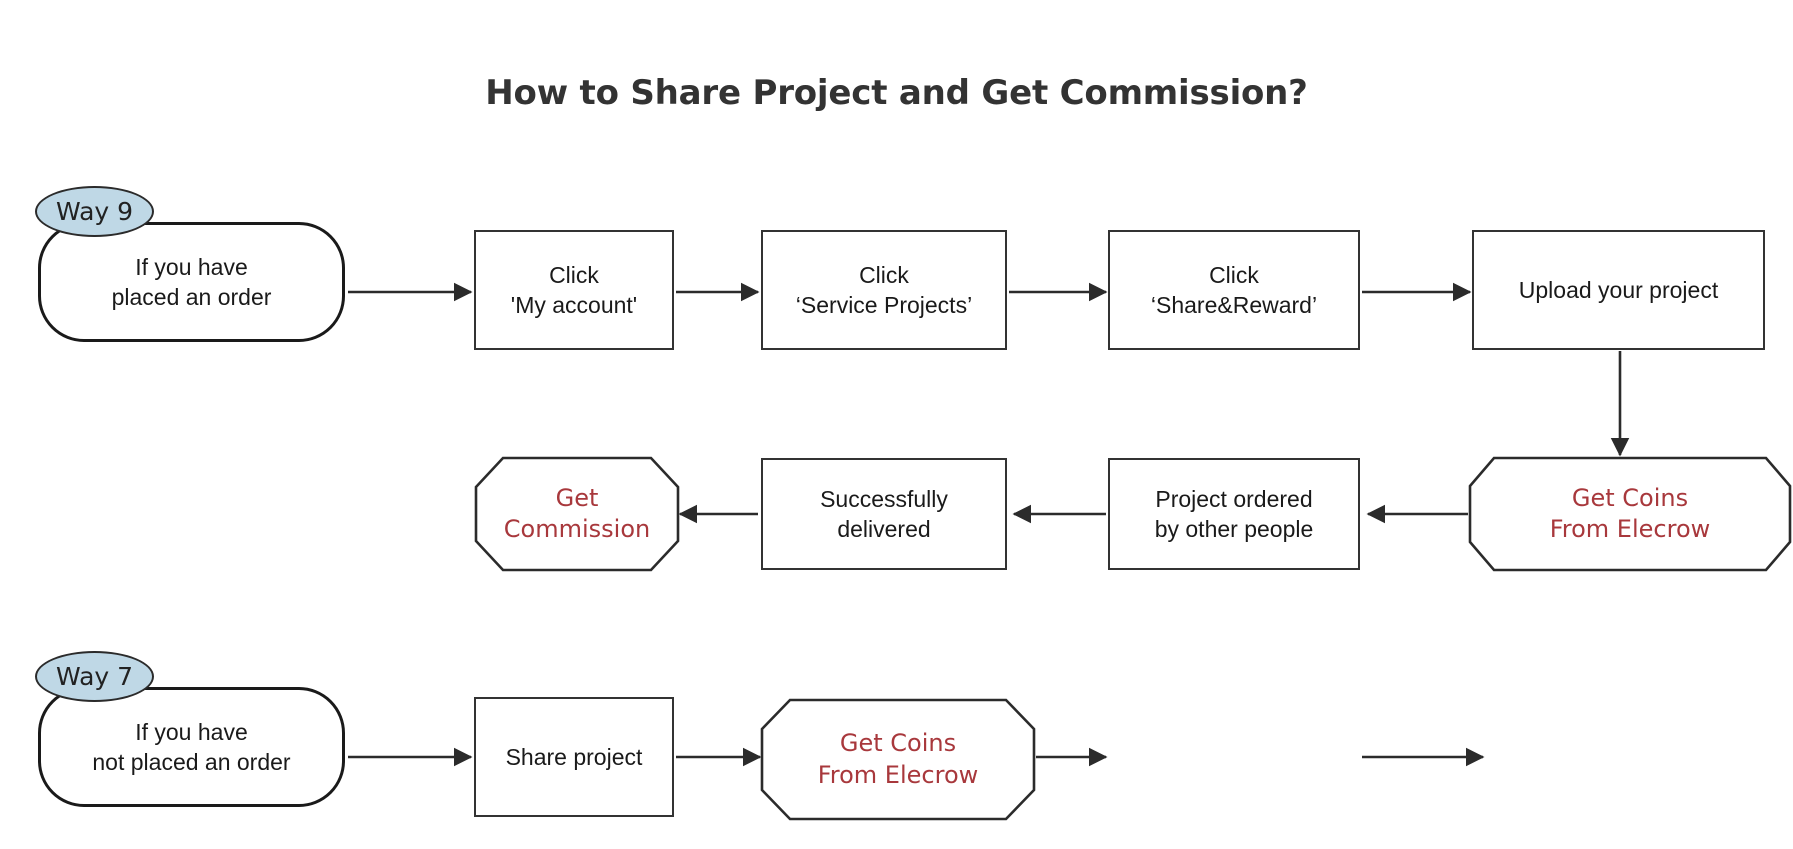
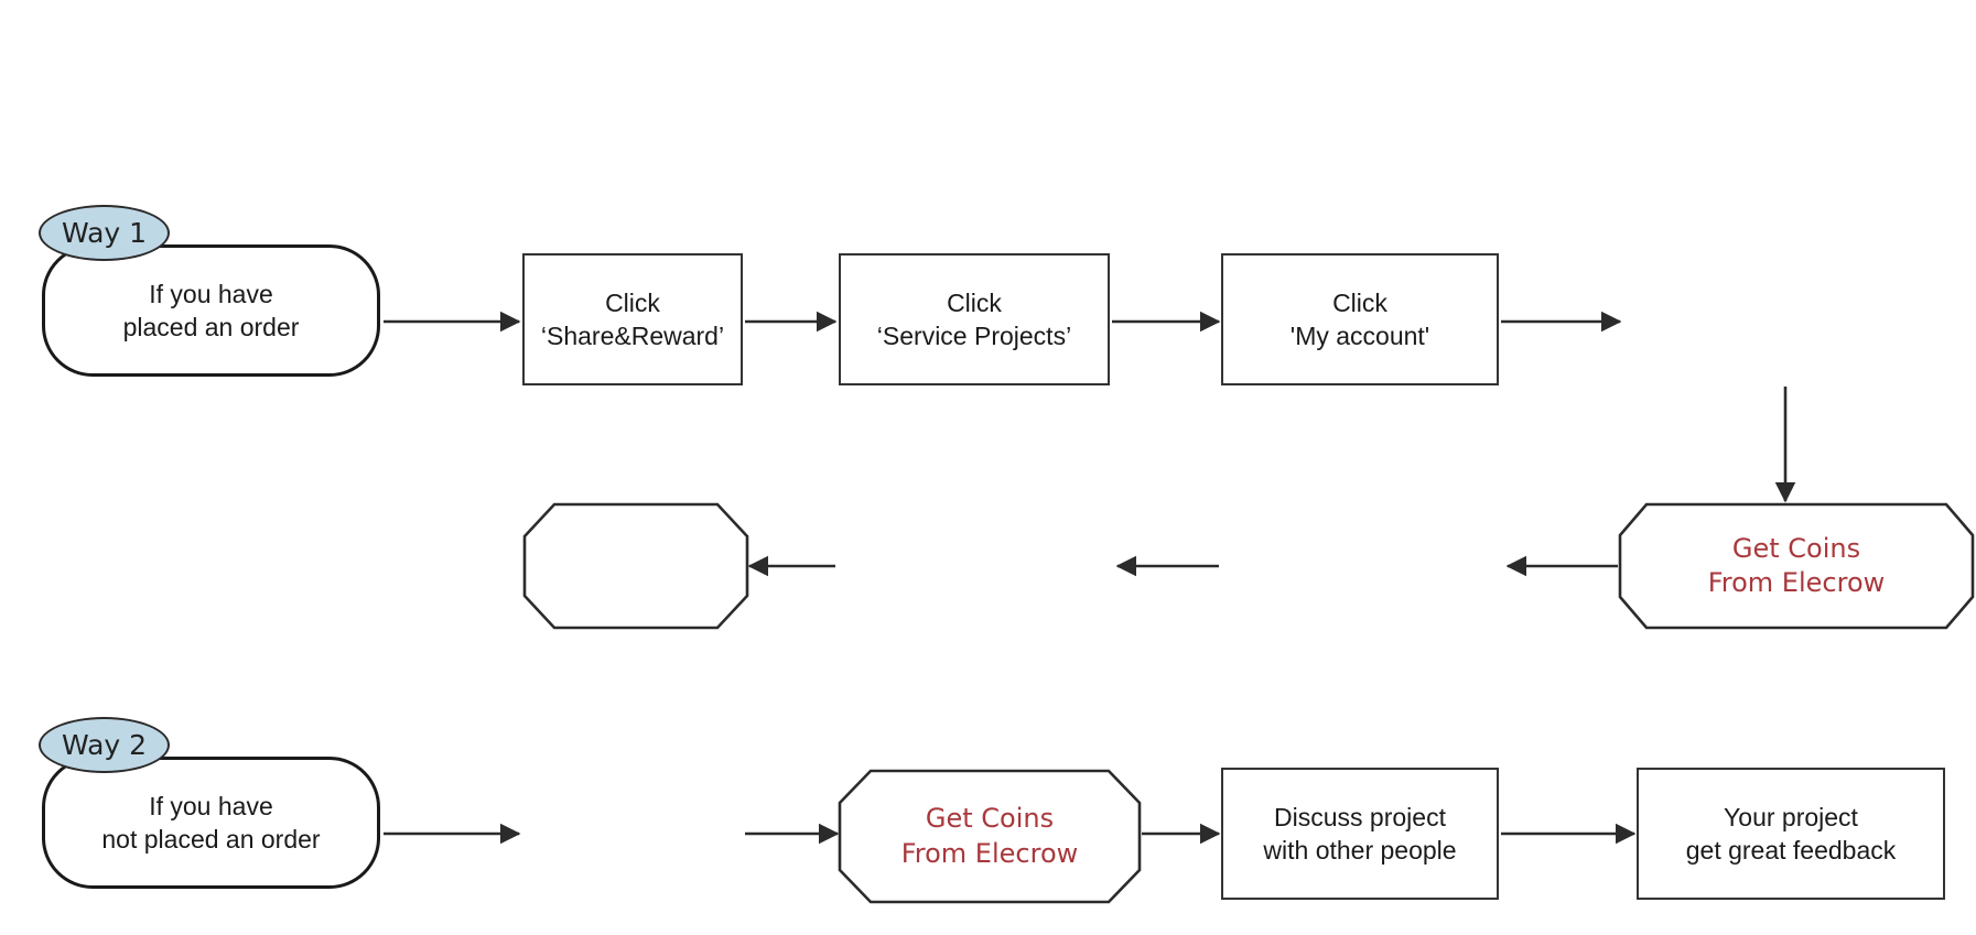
- How to Share Project and Get Commission?
- Way 9
+ Way 1
  If you have
  placed an order
  Click
- 'My account'
+ ‘Share&Reward’
  Click
  ‘Service Projects’
  Click
- ‘Share&Reward’
+ 'My account'
- Upload your project
  Get Coins
  From Elecrow
- Project ordered
- by other people
- Successfully
- delivered
- Get
- Commission
- Way 7
+ Way 2
  If you have
  not placed an order
- Share project
  Get Coins
  From Elecrow
+ Discuss project
+ with other people
+ Your project
+ get great feedback
